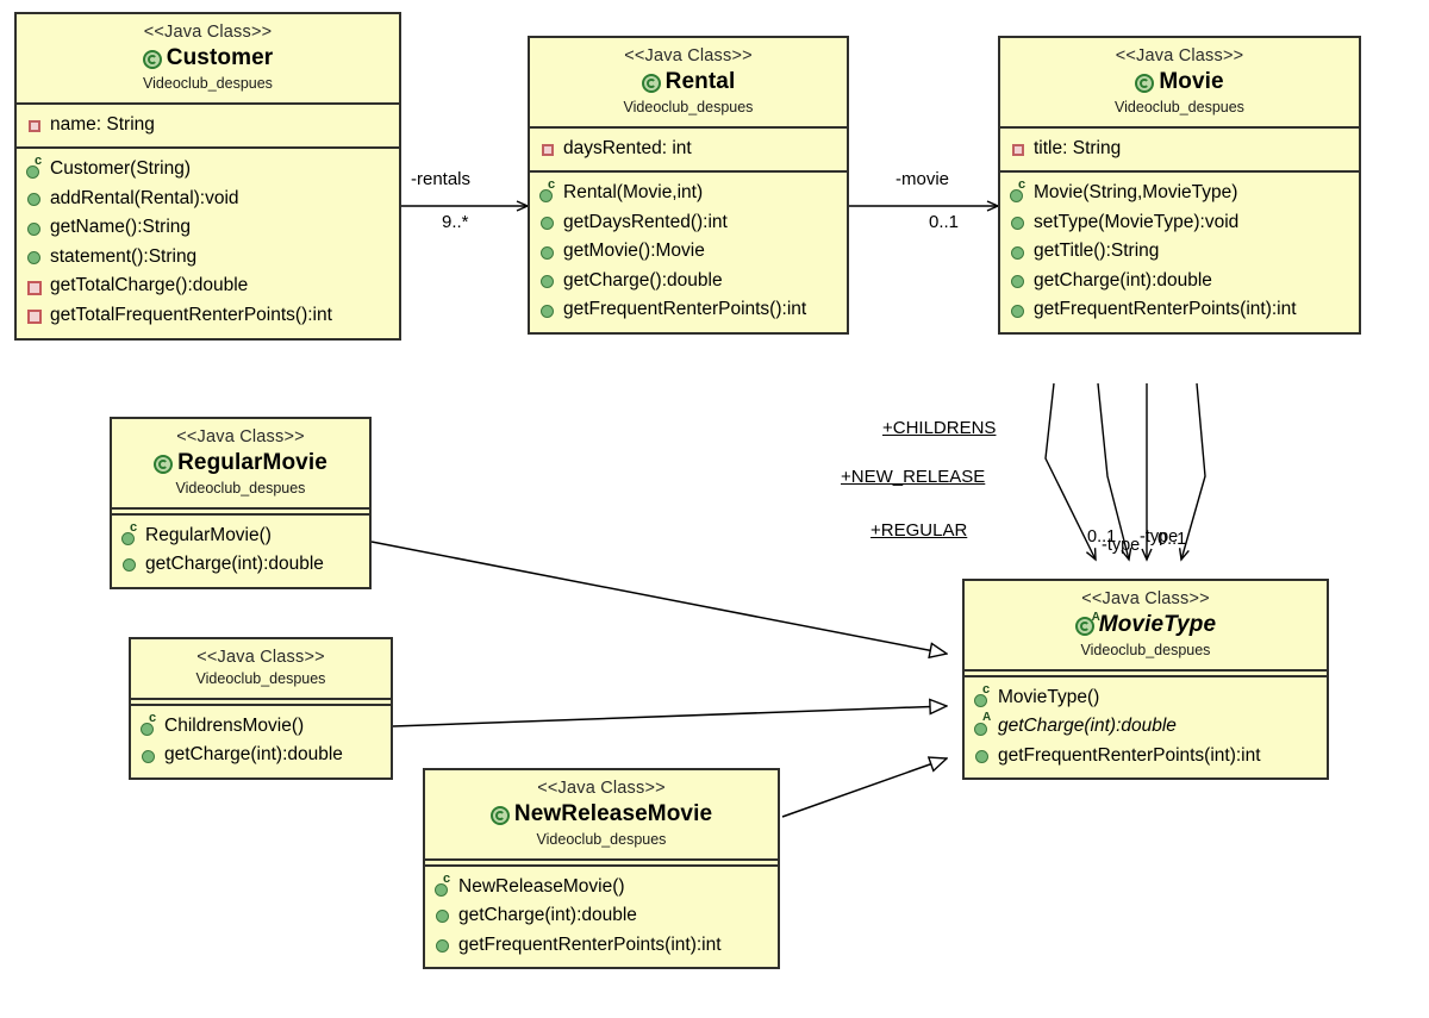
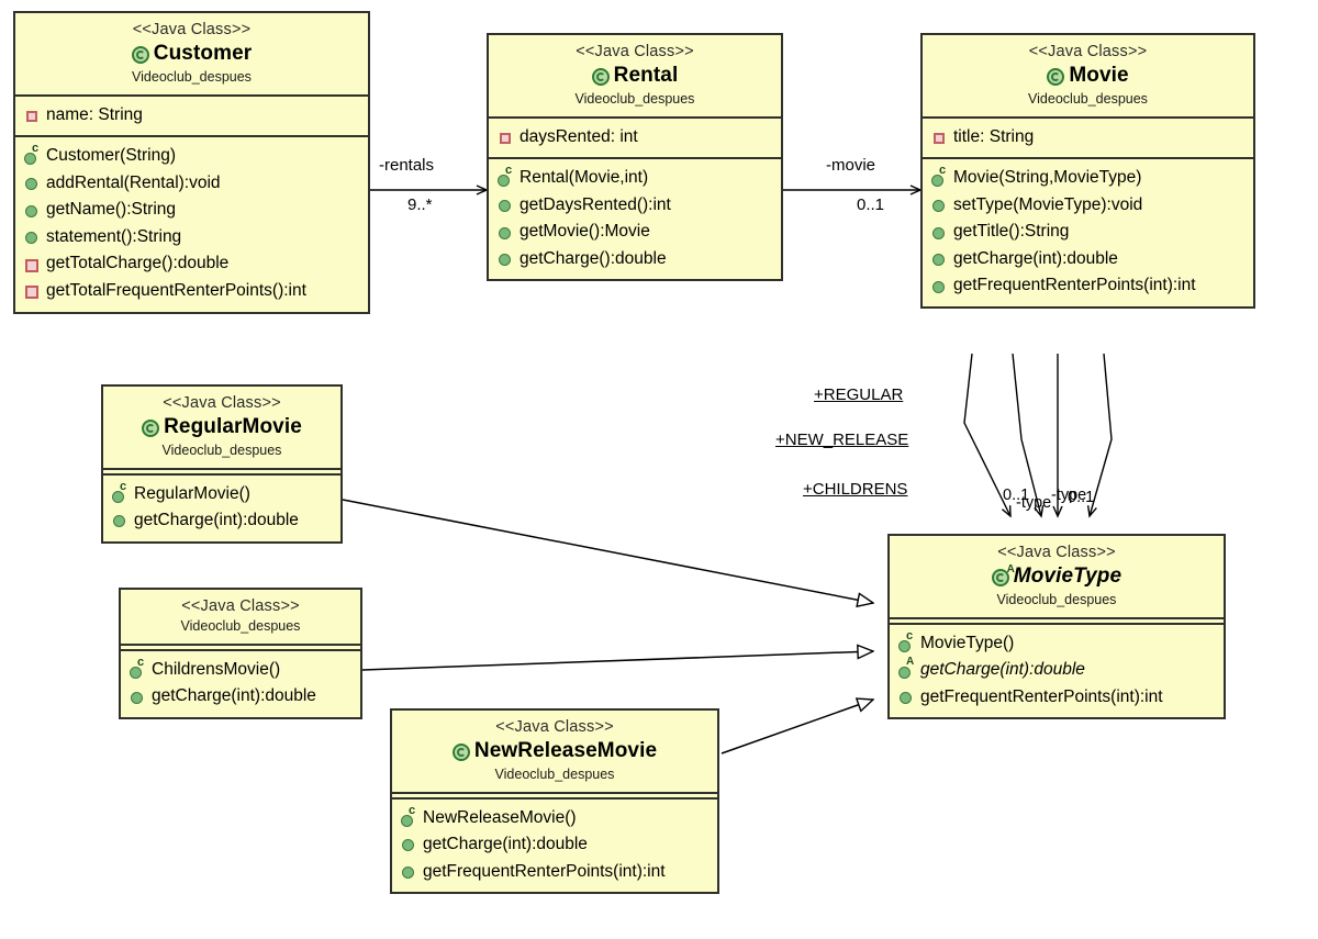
  -rentals
  9..*
  -movie
  0..1
- +CHILDRENS
+ +REGULAR
  +NEW_RELEASE
- +REGULAR
+ +CHILDRENS
  0..1
  -type
  -type
  0..1
  <<Java Class>>
  Customer
  Videoclub_despues
  name: String
  Customer(String)
  addRental(Rental):void
  getName():String
  statement():String
  getTotalCharge():double
  getTotalFrequentRenterPoints():int
  <<Java Class>>
  Rental
  Videoclub_despues
  daysRented: int
  Rental(Movie,int)
  getDaysRented():int
  getMovie():Movie
  getCharge():double
- getFrequentRenterPoints():int
  <<Java Class>>
  Movie
  Videoclub_despues
  title: String
  Movie(String,MovieType)
  setType(MovieType):void
  getTitle():String
  getCharge(int):double
  getFrequentRenterPoints(int):int
  <<Java Class>>
  RegularMovie
  Videoclub_despues
  RegularMovie()
  getCharge(int):double
  <<Java Class>>
  Videoclub_despues
  ChildrensMovie()
  getCharge(int):double
  <<Java Class>>
  NewReleaseMovie
  Videoclub_despues
  NewReleaseMovie()
  getCharge(int):double
  getFrequentRenterPoints(int):int
  <<Java Class>>
  A
  MovieType
  Videoclub_despues
  MovieType()
  getCharge(int):double
  getFrequentRenterPoints(int):int
